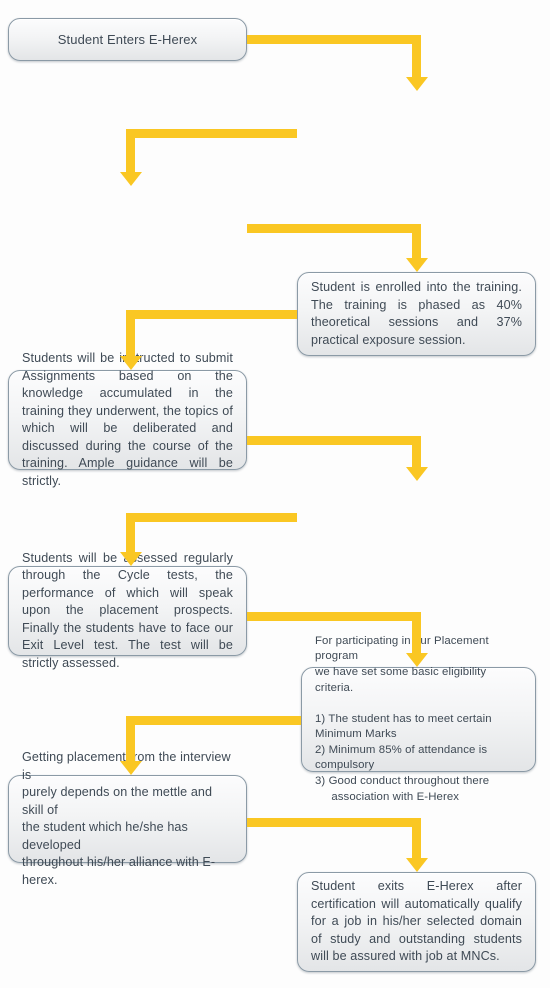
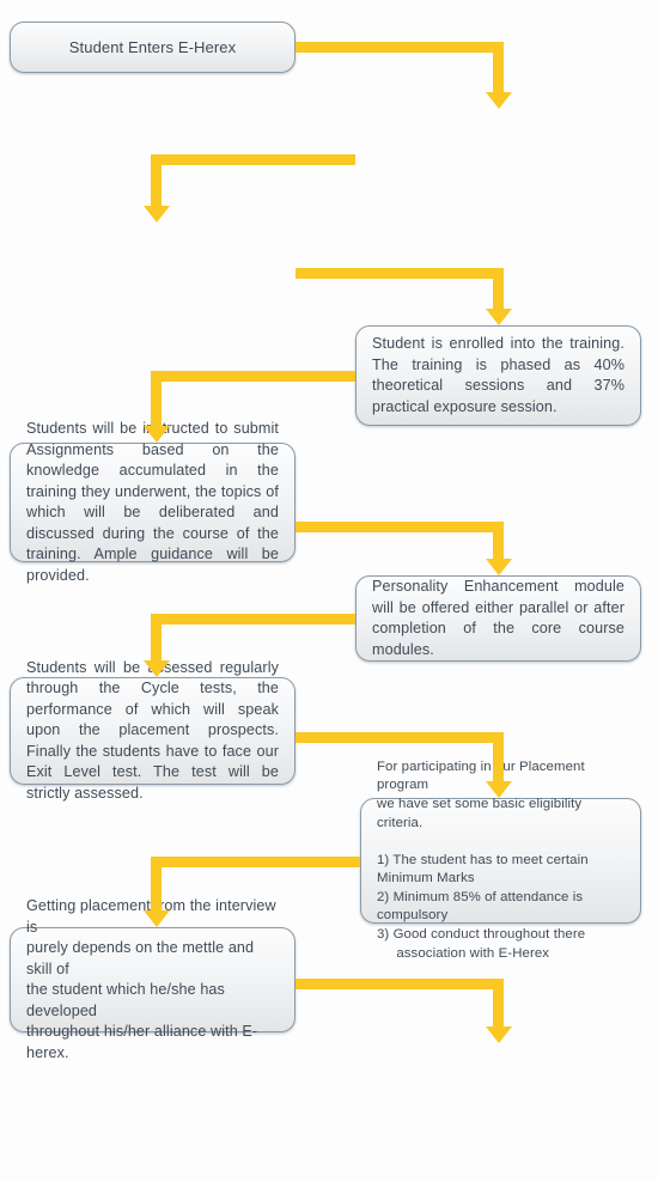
  Student Enters E-Herex
  Student is enrolled into the training. The training is phased as 40% theoretical sessions and 37% practical exposure session.
- Students will be instructed to submit Assignments based on the knowledge accumulated in the training they underwent, the topics of which will be deliberated and discussed during the course of the training. Ample guidance will be strictly.
+ Students will be instructed to submit Assignments based on the knowledge accumulated in the training they underwent, the topics of which will be deliberated and discussed during the course of the training. Ample guidance will be provided.
+ Personality Enhancement module will be offered either parallel or after completion of the core course modules.
  Students will be assessed regularly through the Cycle tests, the performance of which will speak upon the placement prospects. Finally the students have to face our Exit Level test. The test will be strictly assessed.
  For participating inur Placement program
  we have set some basic eligibility criteria.
  1) The student has to meet certain Minimum Marks
  2) Minimum 85% of attendance is compulsory
  3) Good conduct throughout there
  association with E-Herex
  Getting placementrom the interview is
  purely depends on the mettle and skill of
  the student which he/she has developed
  throughout his/her alliance with E-herex.
- Student exits E-Herex after certification will automatically qualify for a job in his/her selected domain of study and outstanding students will be assured with job at MNCs.
